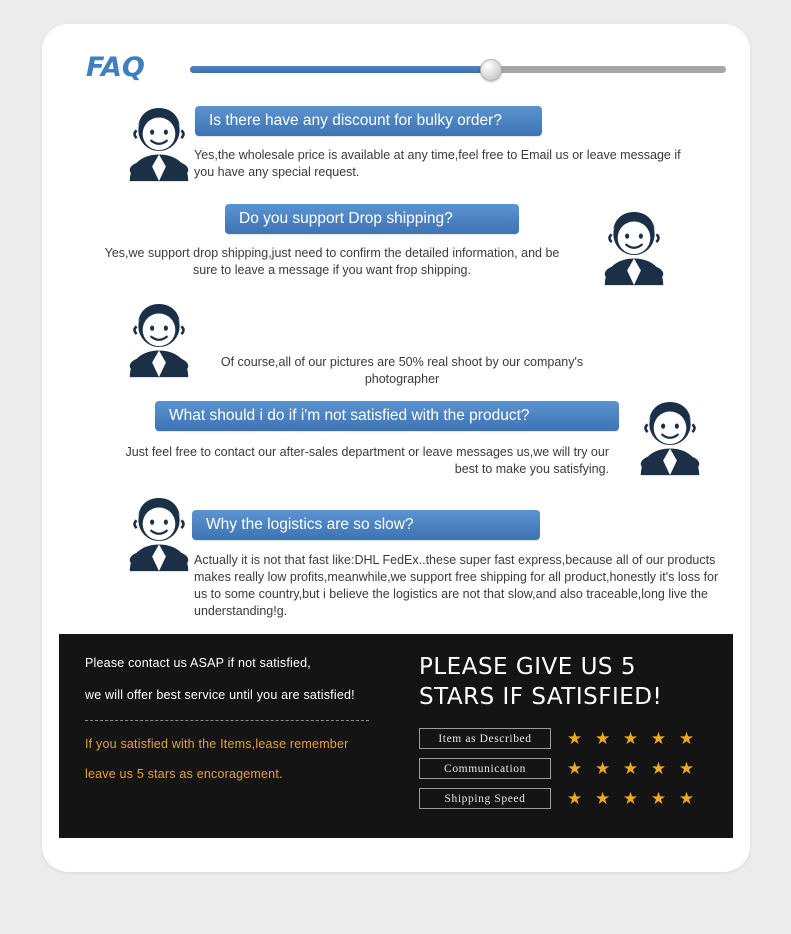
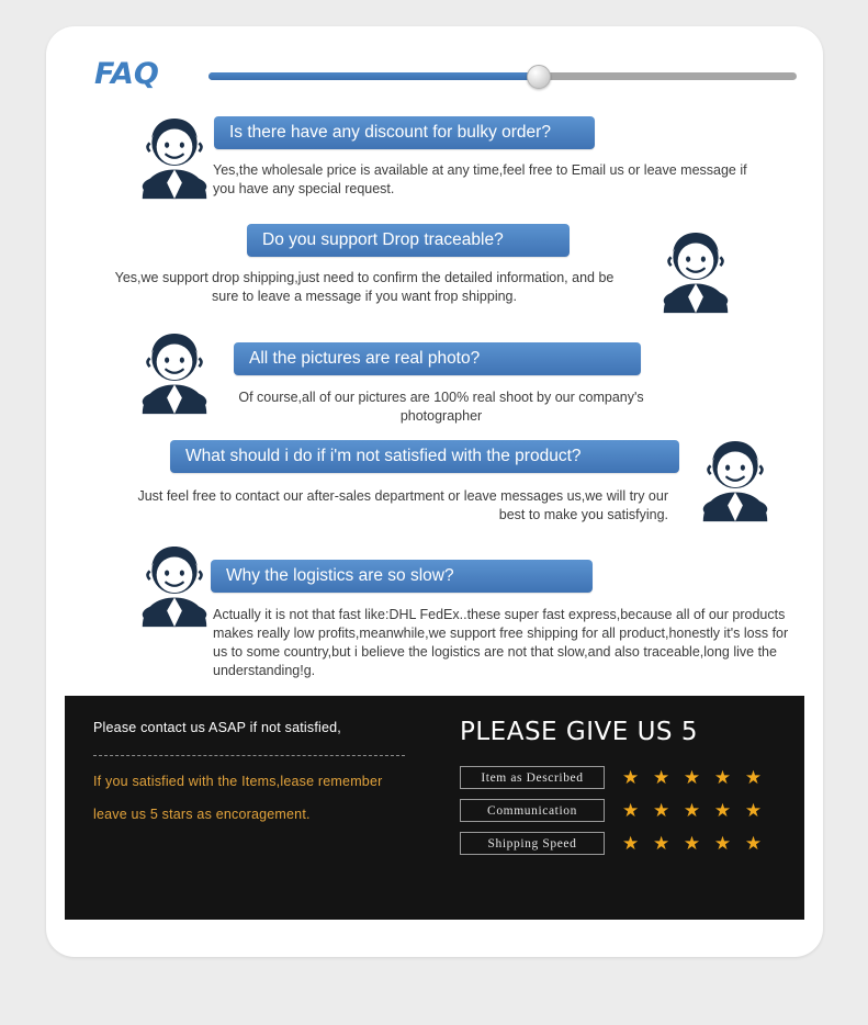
  FAQ
  Is there have any discount for bulky order?
  Yes,the wholesale price is available at any time,feel free to Email us or leave message if you have any special request.
- Do you support Drop shipping?
+ Do you support Drop traceable?
  Yes,we support drop shipping,just need to confirm the detailed information, and be sure to leave a message if you want frop shipping.
+ All the pictures are real photo?
- Of course,all of our pictures are 50% real shoot by our company's photographer
+ Of course,all of our pictures are 100% real shoot by our company's photographer
  What should i do if i'm not satisfied with the product?
  Just feel free to contact our after-sales department or leave messages us,we will try our best to make you satisfying.
  Why the logistics are so slow?
  Actually it is not that fast like:DHL FedEx..these super fast express,because all of our products makes really low profits,meanwhile,we support free shipping for all product,honestly it's loss for us to some country,but i believe the logistics are not that slow,and also traceable,long live the understanding!g.
  Please contact us ASAP if not satisfied,
- we will offer best service until you are satisfied!
  If you satisfied with the Items,lease remember
  leave us 5 stars as encoragement.
  PLEASE GIVE US 5
- STARS IF SATISFIED!
  Item as Described
  ★ ★ ★ ★ ★
  Communication
  ★ ★ ★ ★ ★
  Shipping Speed
  ★ ★ ★ ★ ★
